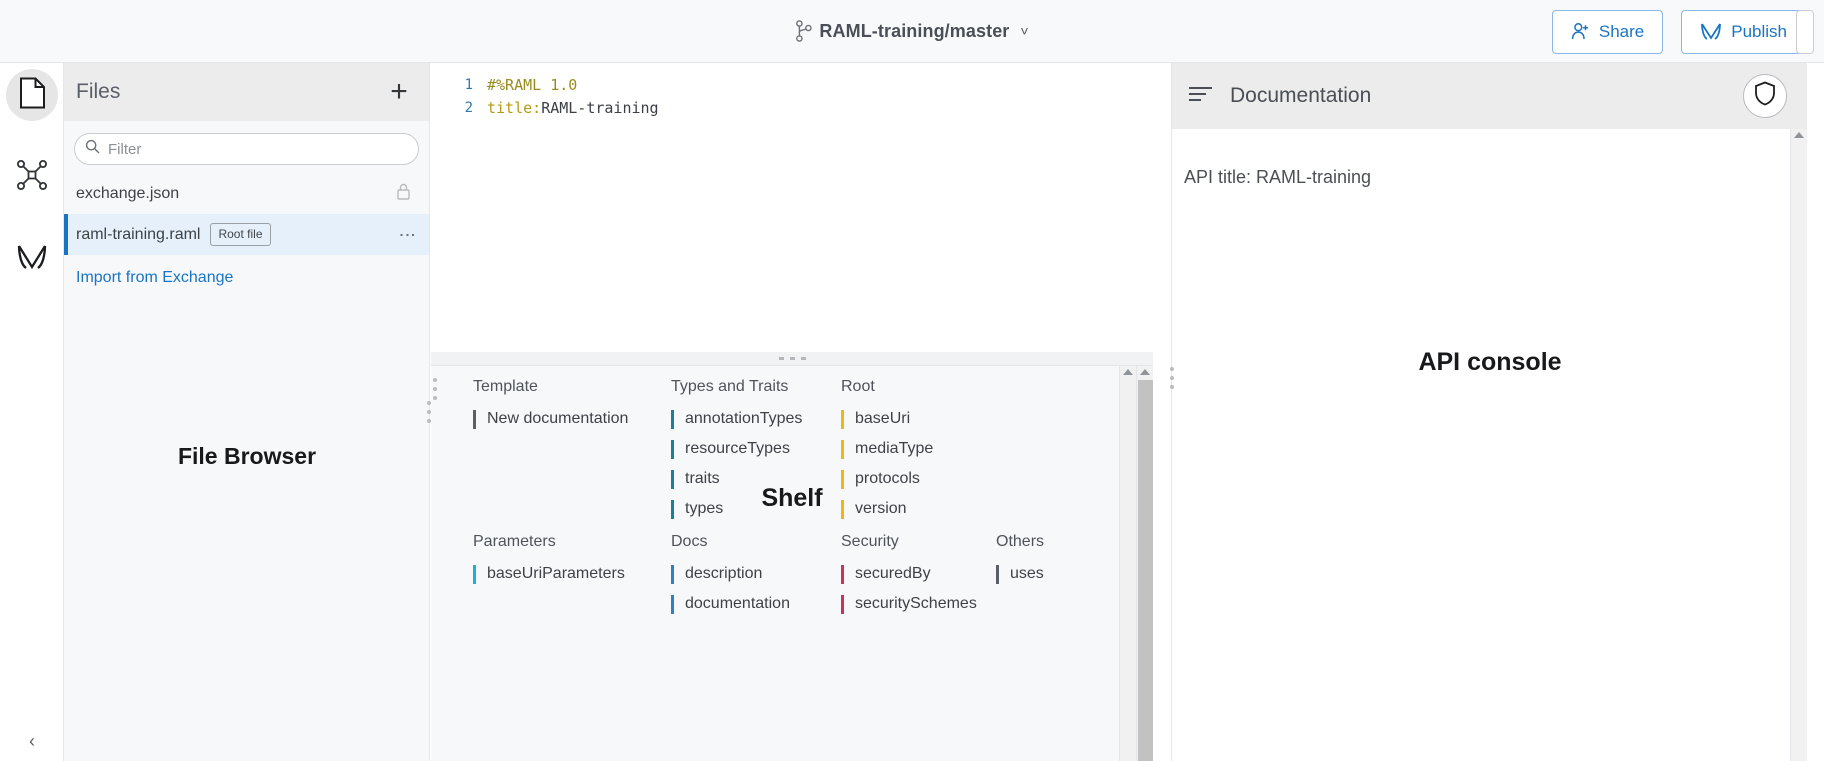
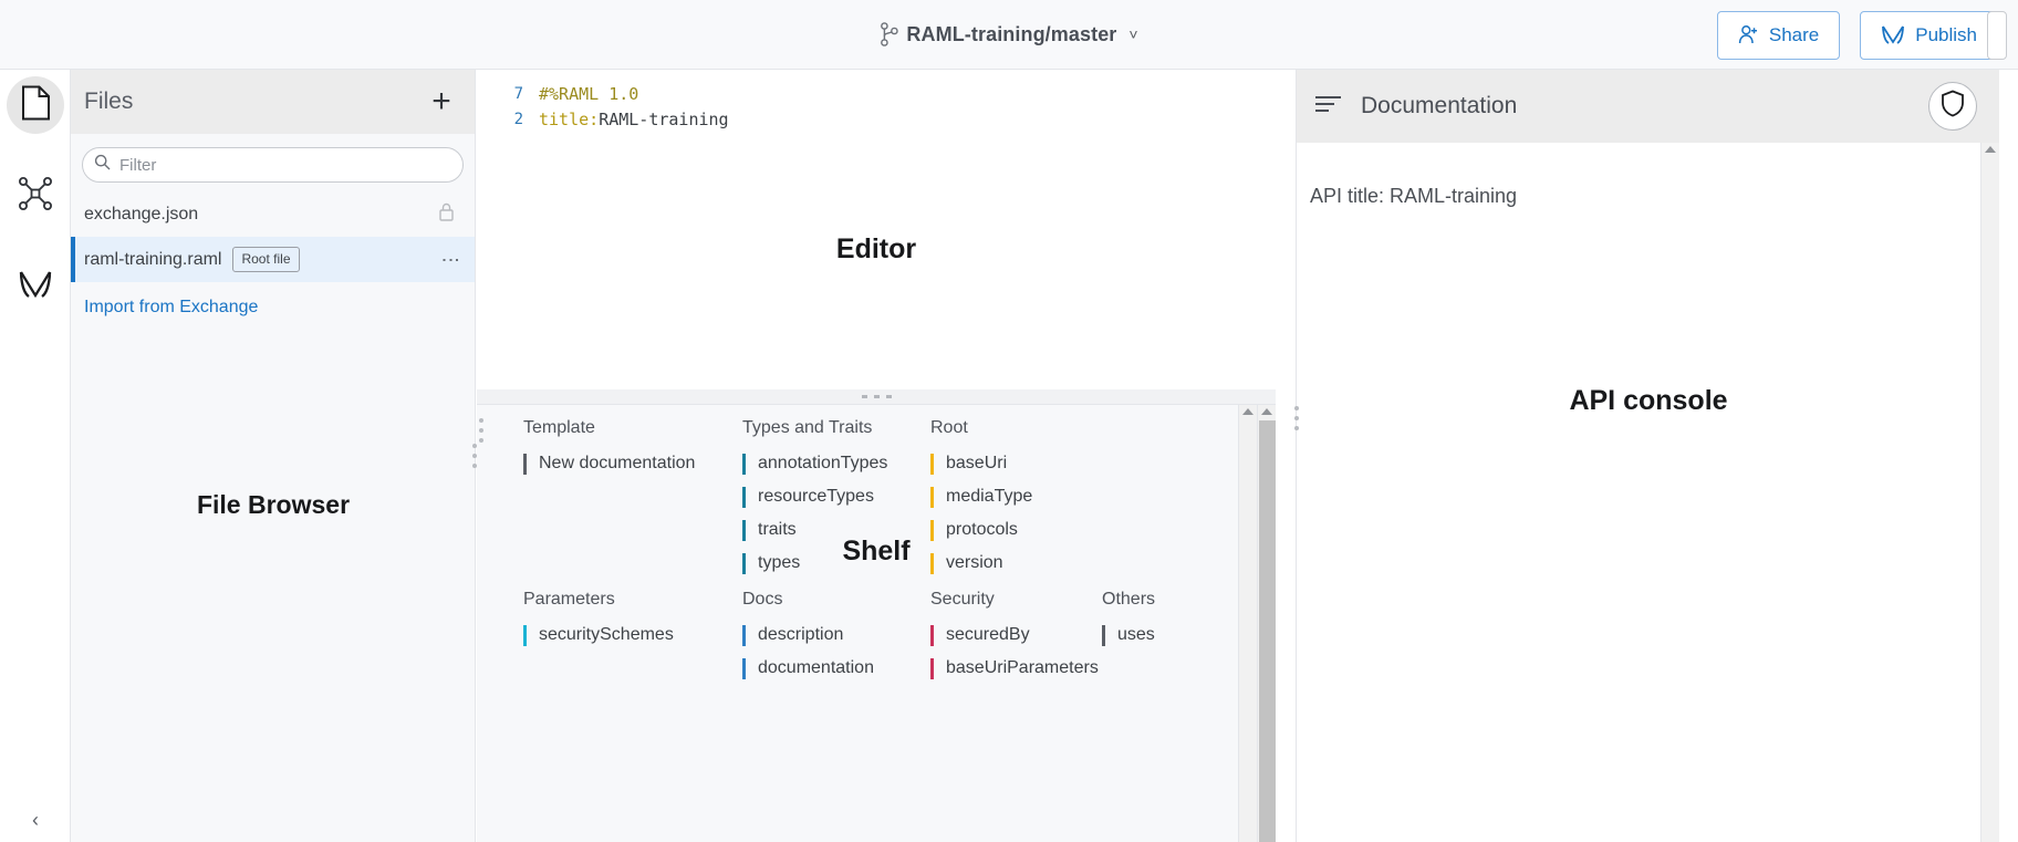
  RAML-training/master
  ˅
  Share
  Publish
  ‹
  Files
  +
  Filter
  exchange.json
  raml-training.raml
  Root file
  Import from Exchange
  File Browser
- 1
+ 7
  #%RAML 1.0
  2
  title:
  RAML-training
+ Editor
  Template
  New documentation
  Types and Traits
  annotationTypes
  resourceTypes
  traits
  types
  Root
  baseUri
  mediaType
  protocols
  version
  Parameters
- baseUriParameters
+ securitySchemes
  Docs
  description
  documentation
  Security
  securedBy
- securitySchemes
+ baseUriParameters
  Others
  uses
  Shelf
  Documentation
  API title: RAML-training
  API console
